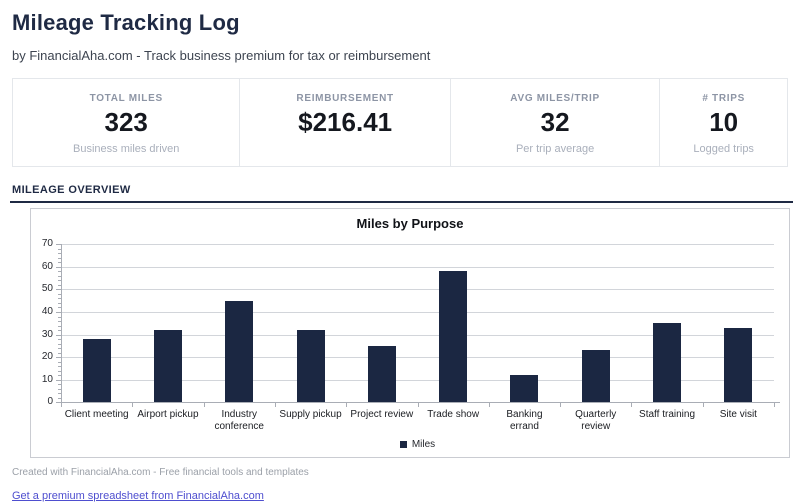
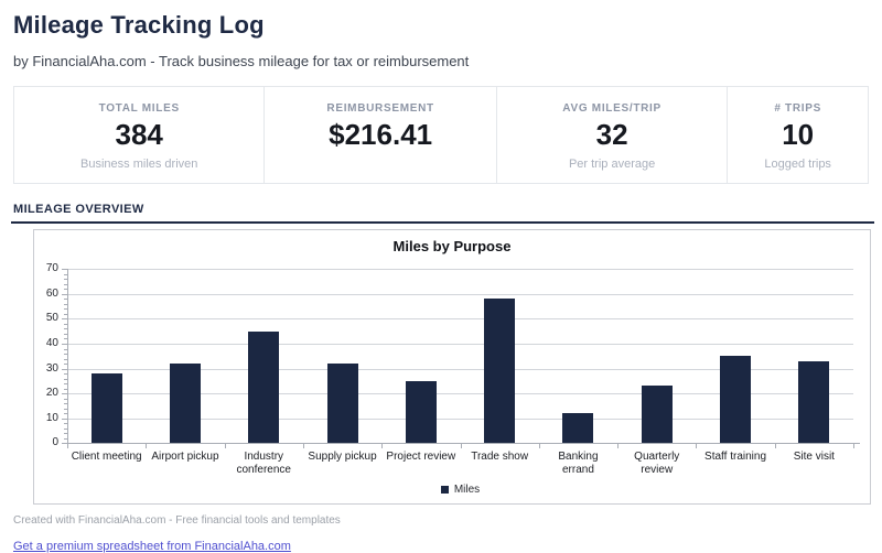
  Mileage Tracking Log
- by FinancialAha.com - Track business premium for tax or reimbursement
+ by FinancialAha.com - Track business mileage for tax or reimbursement
  TOTAL MILES
- 323
+ 384
  Business miles driven
  REIMBURSEMENT
  $216.41
  AVG MILES/TRIP
  32
  Per trip average
  # TRIPS
  10
  Logged trips
  MILEAGE OVERVIEW
  Miles by Purpose
  Miles
  0
  10
  20
  30
  40
  50
  60
  70
  Client meeting
  Airport pickup
  Industry
  conference
  Supply pickup
  Project review
  Trade show
  Banking
  errand
  Quarterly
  review
  Staff training
  Site visit
  Created with FinancialAha.com - Free financial tools and templates
  Get a premium spreadsheet from FinancialAha.com
